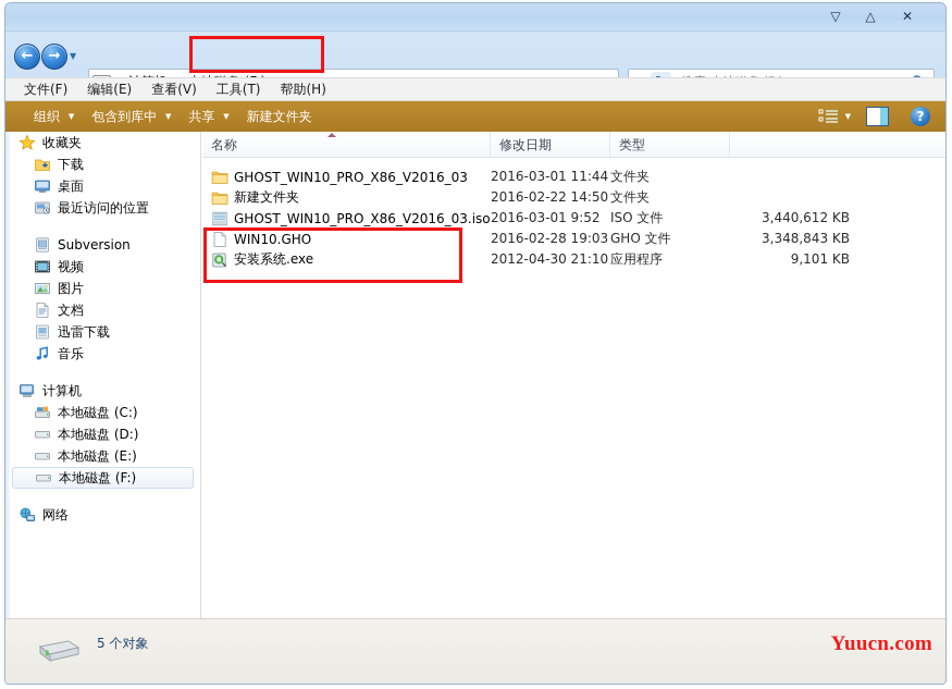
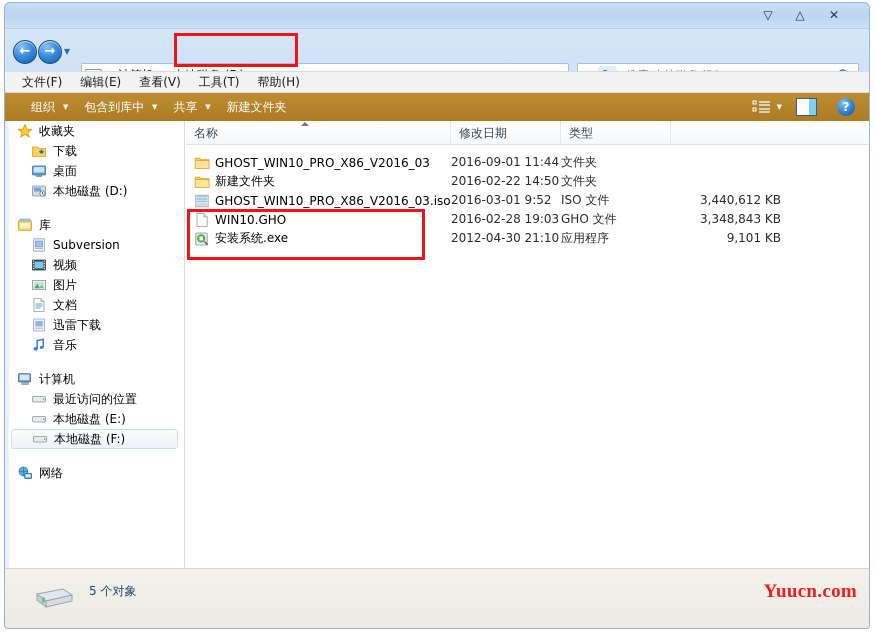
  ▽
  △
  ✕
  ←
  →
  ▼
  文件(F)
  编辑(E)
  查看(V)
  工具(T)
  帮助(H)
  组织 ▼
  包含到库中 ▼
  共享 ▼
  新建文件夹
  ▼
  ?
  收藏夹
  下载
  桌面
- 最近访问的位置
+ 本地磁盘 (D:)
+ 库
  Subversion
  视频
  图片
  文档
  迅雷下载
  音乐
  计算机
- 本地磁盘 (C:)
- 本地磁盘 (D:)
+ 最近访问的位置
  本地磁盘 (E:)
  本地磁盘 (F:)
  网络
  名称
  修改日期
  类型
  GHOST_WIN10_PRO_X86_V2016_03
- 2016-03-01 11:44
+ 2016-09-01 11:44
  文件夹
  新建文件夹
  2016-02-22 14:50
  文件夹
  GHOST_WIN10_PRO_X86_V2016_03.iso
  2016-03-01 9:52
  ISO 文件
  3,440,612 KB
  WIN10.GHO
  2016-02-28 19:03
  GHO 文件
  3,348,843 KB
  安装系统.exe
  2012-04-30 21:10
  应用程序
  9,101 KB
  5 个对象
  Yuucn.com
